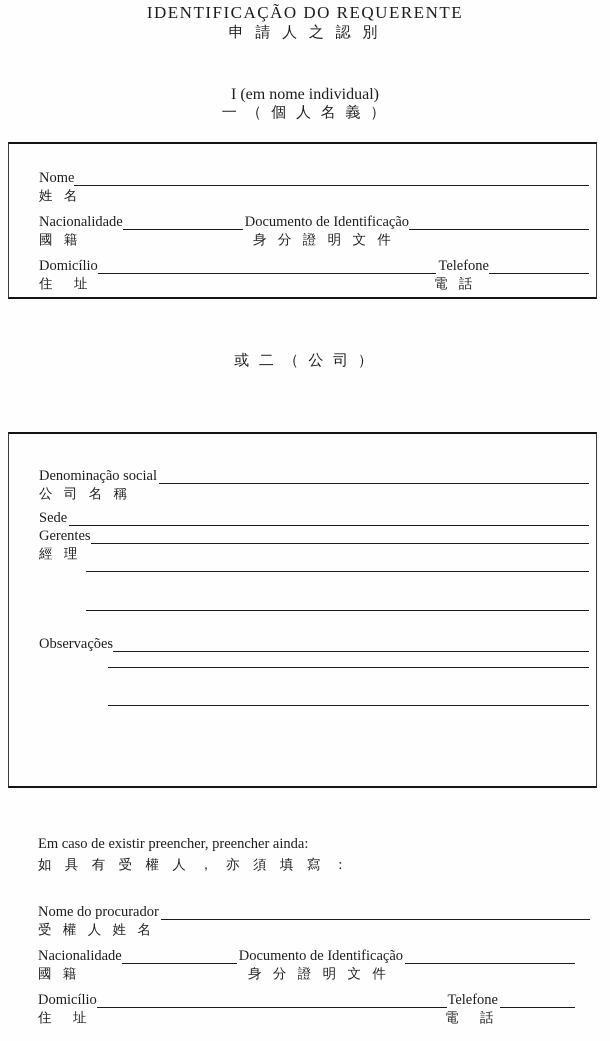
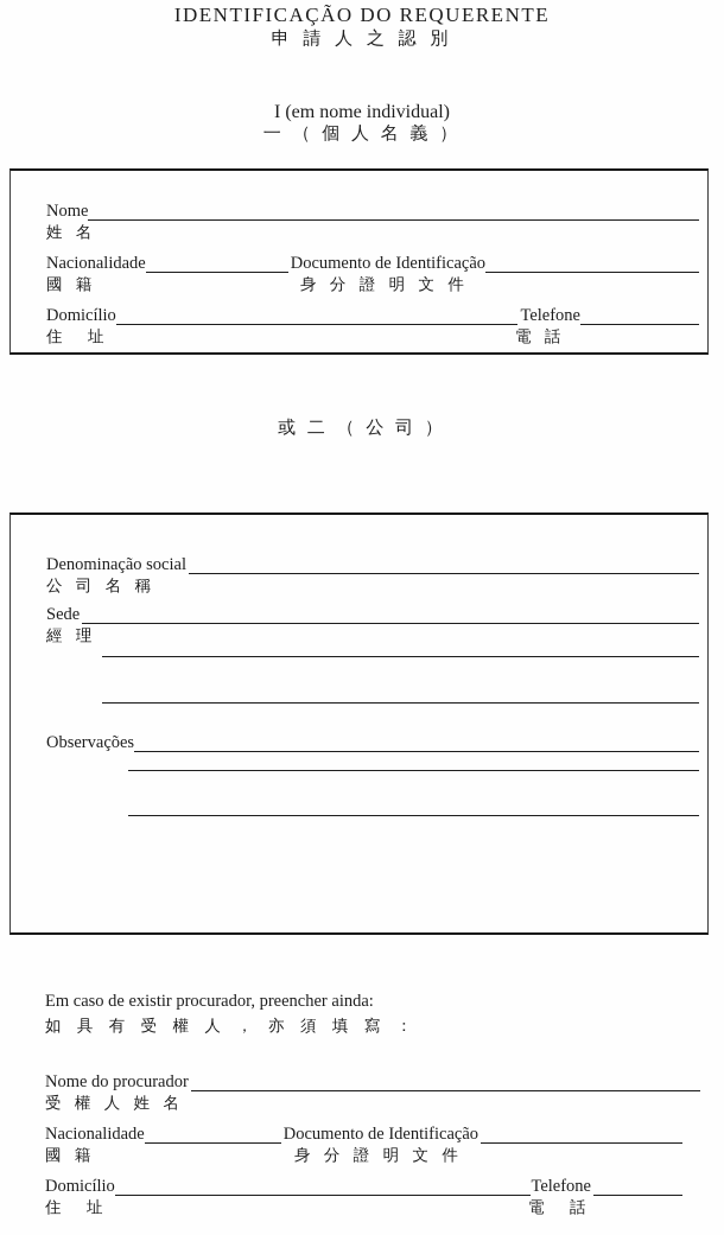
  IDENTIFICAÇÃO DO REQUERENTE
  申 請 人 之 認 別
  I (em nome individual)
  一 （ 個 人 名 義 ）
  Nome
  姓 名
  Nacionalidade
  Documento de Identificação
  國 籍
  身 分 證 明 文 件
  Domicílio
  Telefone
  住 址
  電 話
  或 二 （ 公 司 ）
  Denominação social
  公 司 名 稱
  Sede
- Gerentes
  經 理
  Observações
- Em caso de existir preencher, preencher ainda:
+ Em caso de existir procurador, preencher ainda:
  如 具 有 受 權 人 ， 亦 須 填 寫 ：
  Nome do procurador
  受 權 人 姓 名
  Nacionalidade
  Documento de Identificação
  國 籍
  身 分 證 明 文 件
  Domicílio
  Telefone
  住 址
  電 話
